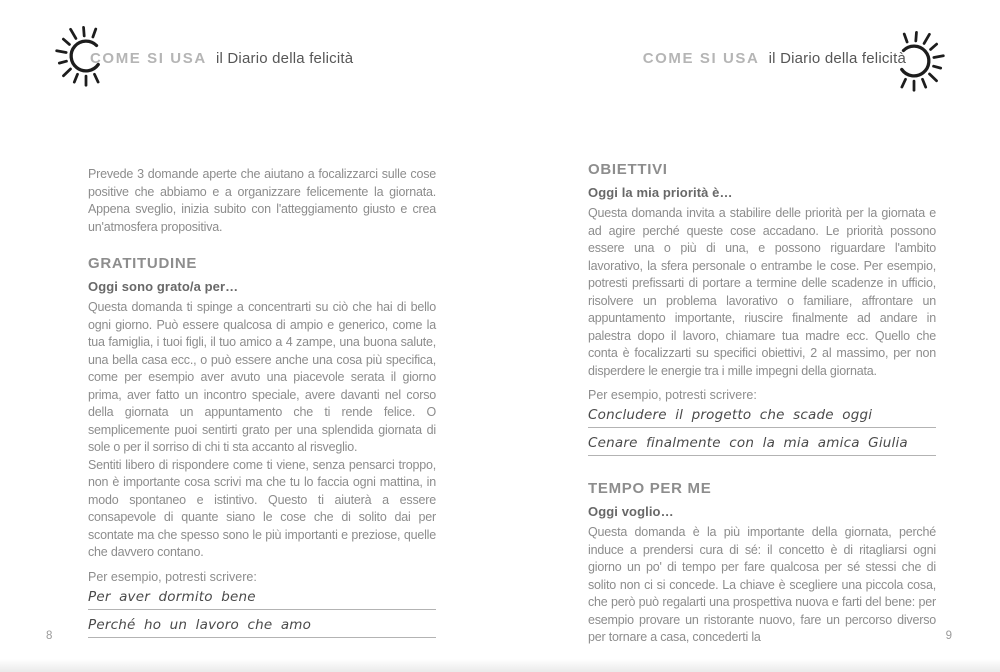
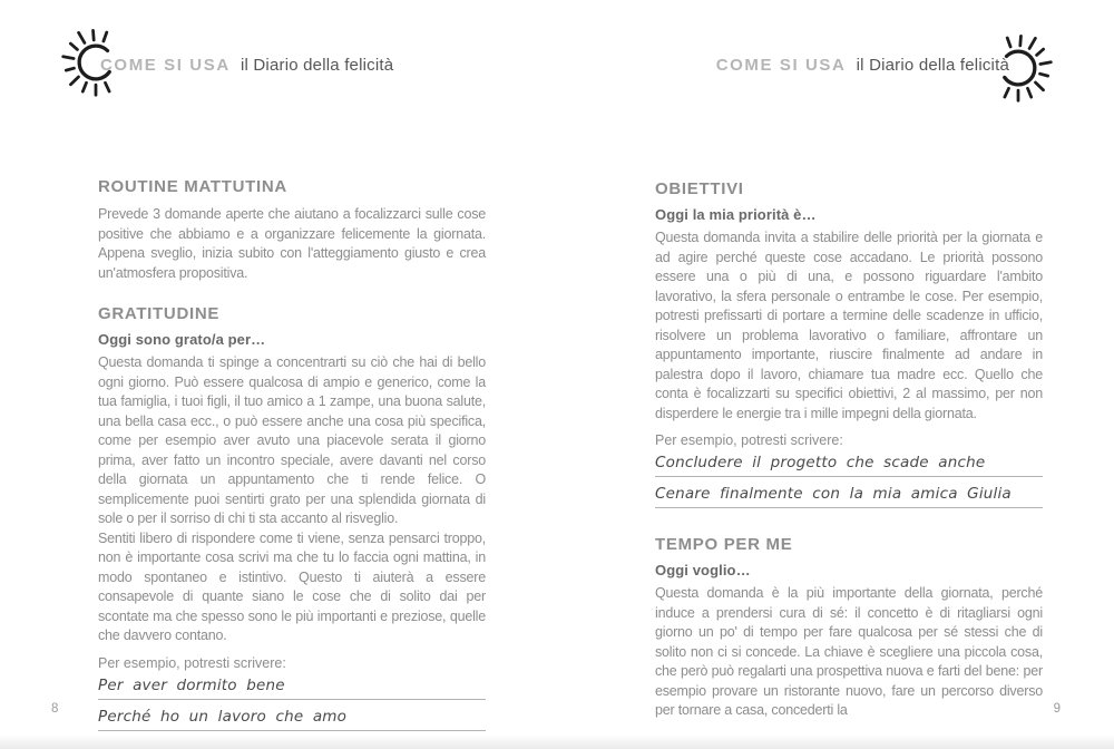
  COME SI USA il Diario della felicità
  COME SI USA il Diario della felicità
+ ROUTINE MATTUTINA
  Prevede 3 domande aperte che aiutano a focalizzarci sulle cose positive che abbiamo e a organizzare felicemente la giornata. Appena sveglio, inizia subito con l'atteggiamento giusto e crea un'atmosfera propositiva.
  GRATITUDINE
  Oggi sono grato/a per…
- Questa domanda ti spinge a concentrarti su ciò che hai di bello ogni giorno. Può essere qualcosa di ampio e generico, come la tua famiglia, i tuoi figli, il tuo amico a 4 zampe, una buona salute, una bella casa ecc., o può essere anche una cosa più specifica, come per esempio aver avuto una piacevole serata il giorno prima, aver fatto un incontro speciale, avere davanti nel corso della giornata un appuntamento che ti rende felice. O semplicemente puoi sentirti grato per una splendida giornata di sole o per il sorriso di chi ti sta accanto al risveglio.
+ Questa domanda ti spinge a concentrarti su ciò che hai di bello ogni giorno. Può essere qualcosa di ampio e generico, come la tua famiglia, i tuoi figli, il tuo amico a 1 zampe, una buona salute, una bella casa ecc., o può essere anche una cosa più specifica, come per esempio aver avuto una piacevole serata il giorno prima, aver fatto un incontro speciale, avere davanti nel corso della giornata un appuntamento che ti rende felice. O semplicemente puoi sentirti grato per una splendida giornata di sole o per il sorriso di chi ti sta accanto al risveglio.
  Sentiti libero di rispondere come ti viene, senza pensarci troppo, non è importante cosa scrivi ma che tu lo faccia ogni mattina, in modo spontaneo e istintivo. Questo ti aiuterà a essere consapevole di quante siano le cose che di solito dai per scontate ma che spesso sono le più importanti e preziose, quelle che davvero contano.
  Per esempio, potresti scrivere:
  Per aver dormito bene
  Perché ho un lavoro che amo
  OBIETTIVI
  Oggi la mia priorità è…
  Questa domanda invita a stabilire delle priorità per la giornata e ad agire perché queste cose accadano. Le priorità possono essere una o più di una, e possono riguardare l'ambito lavorativo, la sfera personale o entrambe le cose. Per esempio, potresti prefissarti di portare a termine delle scadenze in ufficio, risolvere un problema lavorativo o familiare, affrontare un appuntamento importante, riuscire finalmente ad andare in palestra dopo il lavoro, chiamare tua madre ecc. Quello che conta è focalizzarti su specifici obiettivi, 2 al massimo, per non disperdere le energie tra i mille impegni della giornata.
  Per esempio, potresti scrivere:
- Concludere il progetto che scade oggi
+ Concludere il progetto che scade anche
  Cenare finalmente con la mia amica Giulia
  TEMPO PER ME
  Oggi voglio…
  Questa domanda è la più importante della giornata, perché induce a prendersi cura di sé: il concetto è di ritagliarsi ogni giorno un po' di tempo per fare qualcosa per sé stessi che di solito non ci si concede. La chiave è scegliere una piccola cosa, che però può regalarti una prospettiva nuova e farti del bene: per esempio provare un ristorante nuovo, fare un percorso diverso per tornare a casa, concederti la
  8
  9
